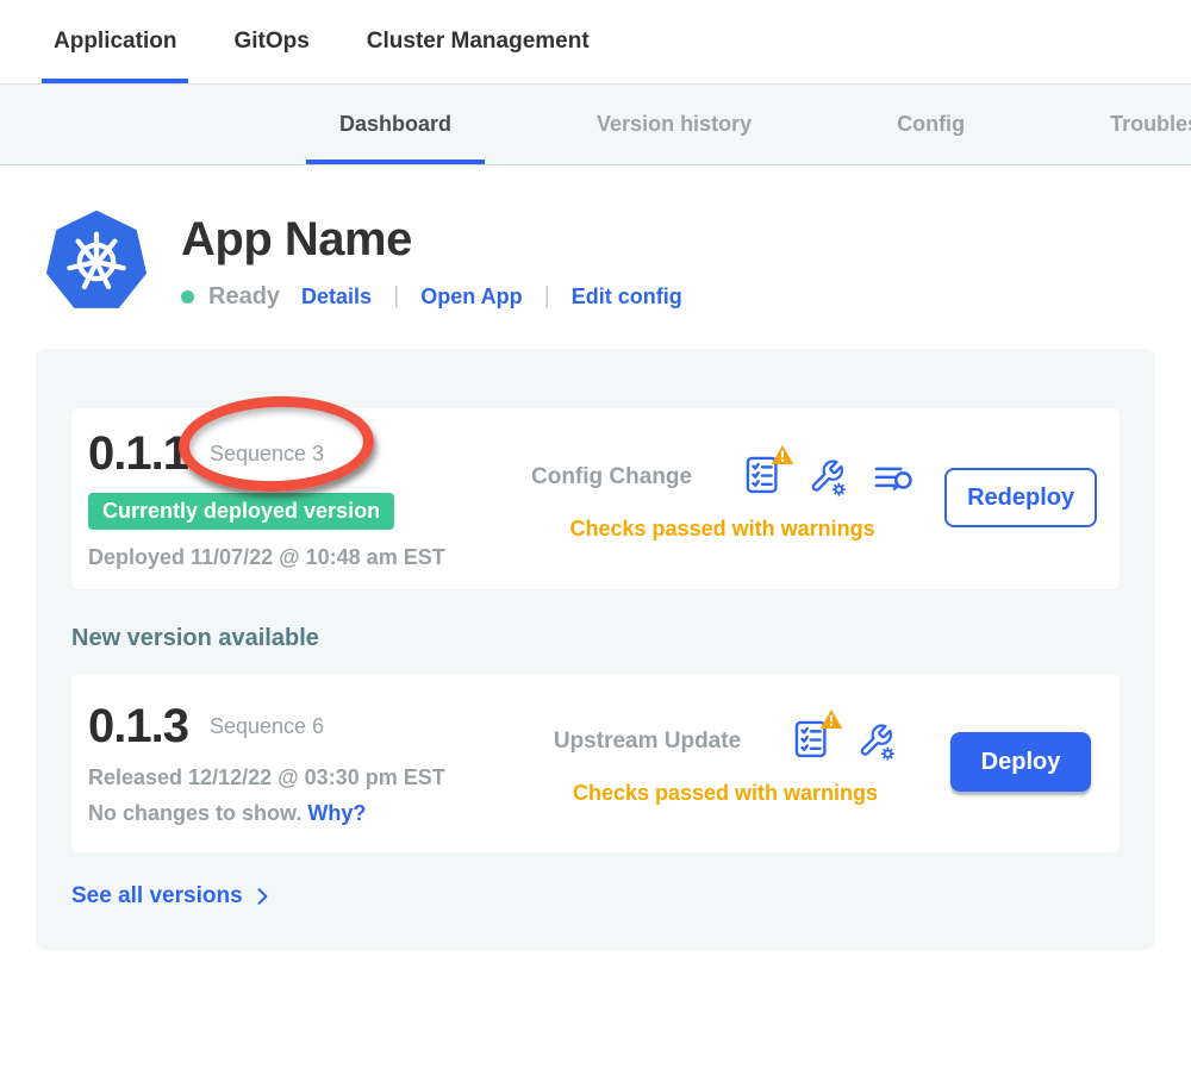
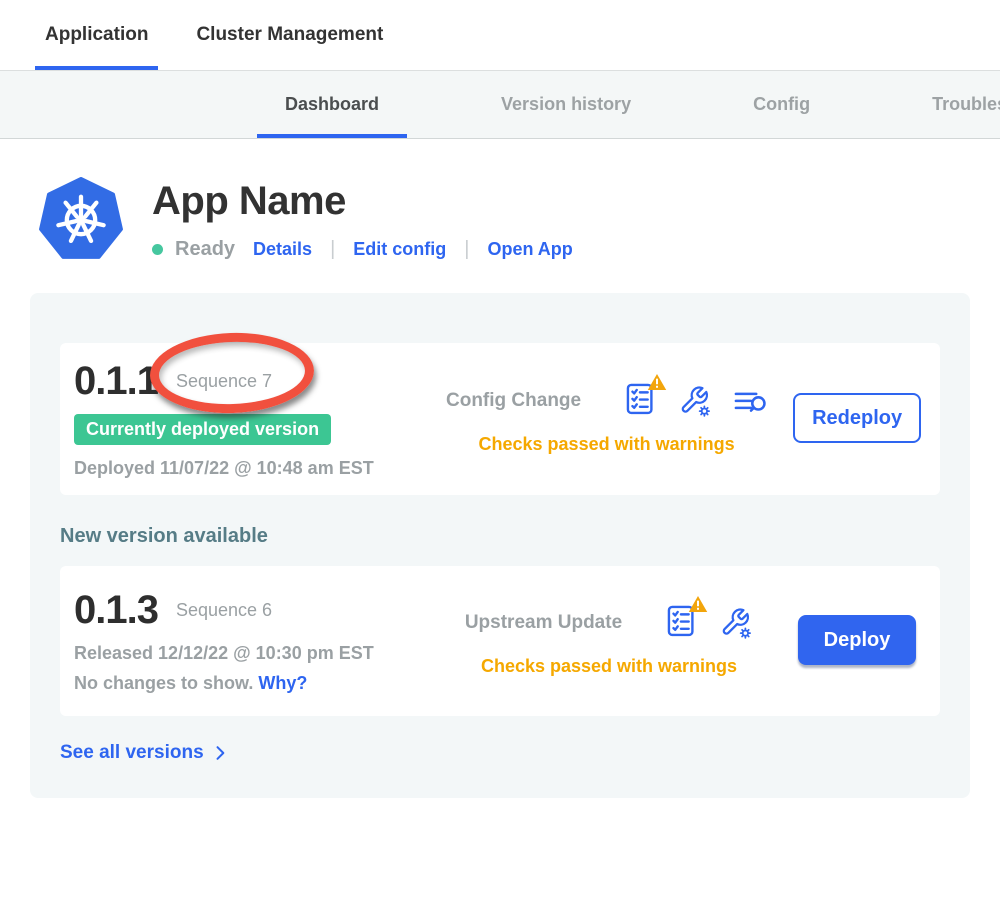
  Application
- GitOps
  Cluster Management
  Dashboard
  Version history
  Config
  App Name
  Ready
  Details
  |
- Open App
+ Edit config
  |
- Edit config
+ Open App
  0.1.1
- Sequence 3
+ Sequence 7
  Currently deployed version
  Deployed 11/07/22 @ 10:48 am EST
  Config Change
  Checks passed with warnings
  Redeploy
  New version available
  0.1.3
  Sequence 6
- Released 12/12/22 @ 03:30 pm EST
+ Released 12/12/22 @ 10:30 pm EST
  No changes to show. Why?
  Upstream Update
  Checks passed with warnings
  Deploy
  See all versions
